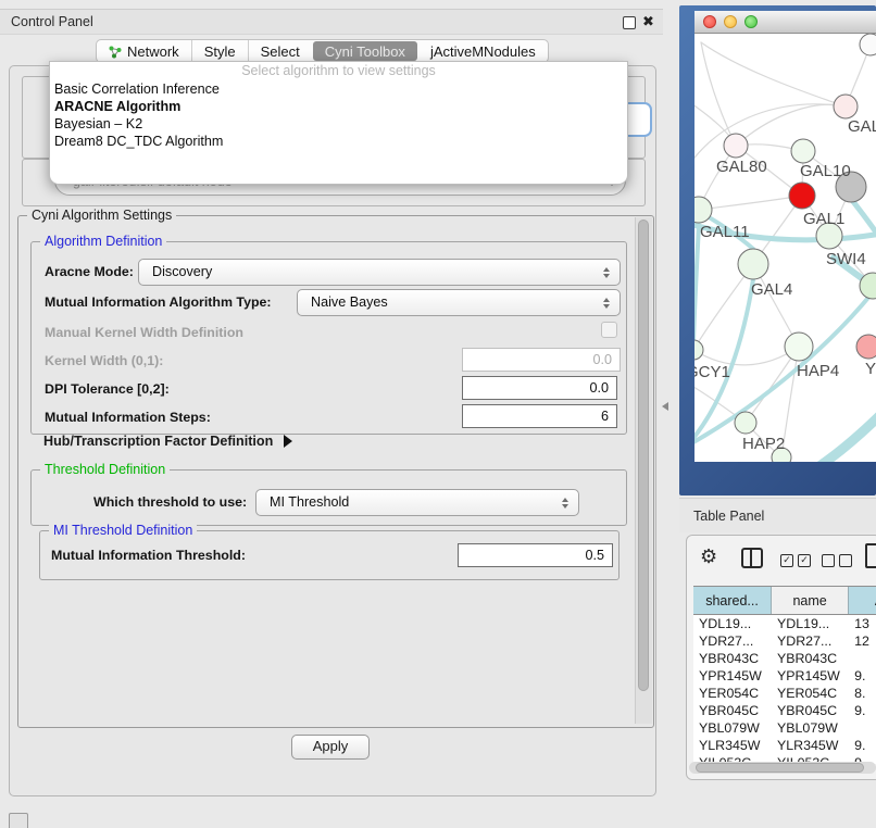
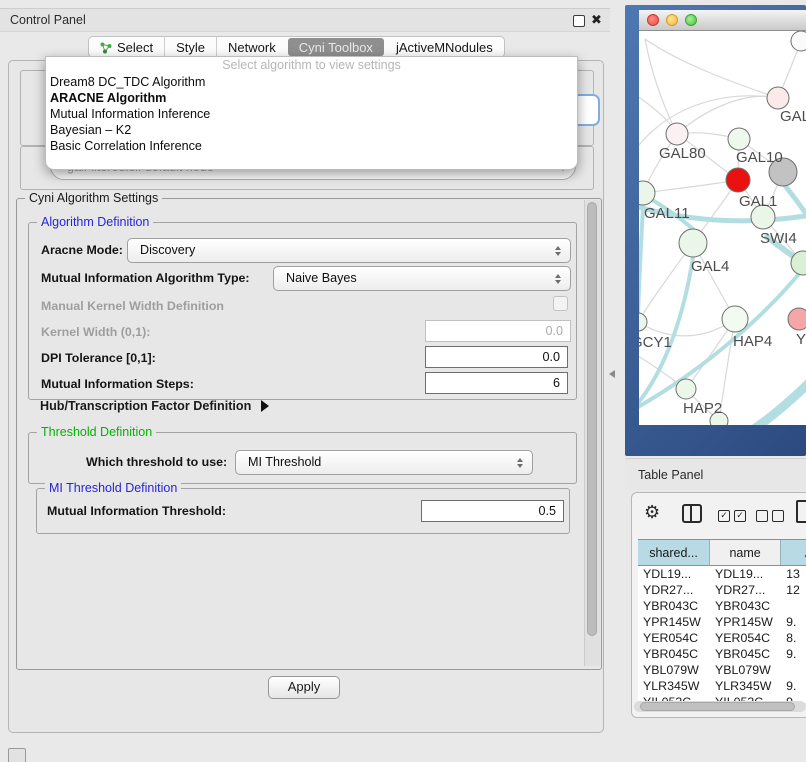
  Control Panel
  ✖
- Network
+ Select
  Style
- Select
+ Network
  Cyni Toolbox
  jActiveMNodules
  Select algorithm to view settings
- Basic Correlation Inference
+ Dream8 DC_TDC Algorithm
  ARACNE Algorithm
+ Mutual Information Inference
  Bayesian – K2
- Dream8 DC_TDC Algorithm
+ Basic Correlation Inference
  Cyni Algorithm Settings
  Algorithm Definition
  Aracne Mode:
  Discovery
  Mutual Information Algorithm Type:
  Naive Bayes
  Manual Kernel Width Definition
  Kernel Width (0,1):
  0.0
- DPI Tolerance [0,2]:
+ DPI Tolerance [0,1]:
  0.0
  Mutual Information Steps:
  6
  Hub/Transcription Factor Definition
  Threshold Definition
  Which threshold to use:
  MI Threshold
  MI Threshold Definition
  Mutual Information Threshold:
  0.5
  Apply
  GAL80
  GAL10
  GAL1
  GAL11
  SWI4
  GAL4
  CY1
  HAP4
  Y
  HAP2
  Table Panel
  ⚙
  ✓
  ✓
  shared...
  name
  YDL19...
  YDL19...
  13
  YDR27...
  YDR27...
  12
  YBR043C
  YBR043C
  YPR145W
  YPR145W
  9.
  YER054C
  YER054C
  8.
  YBR045C
  YBR045C
  9.
  YBL079W
  YBL079W
  YLR345W
  YLR345W
  9.
